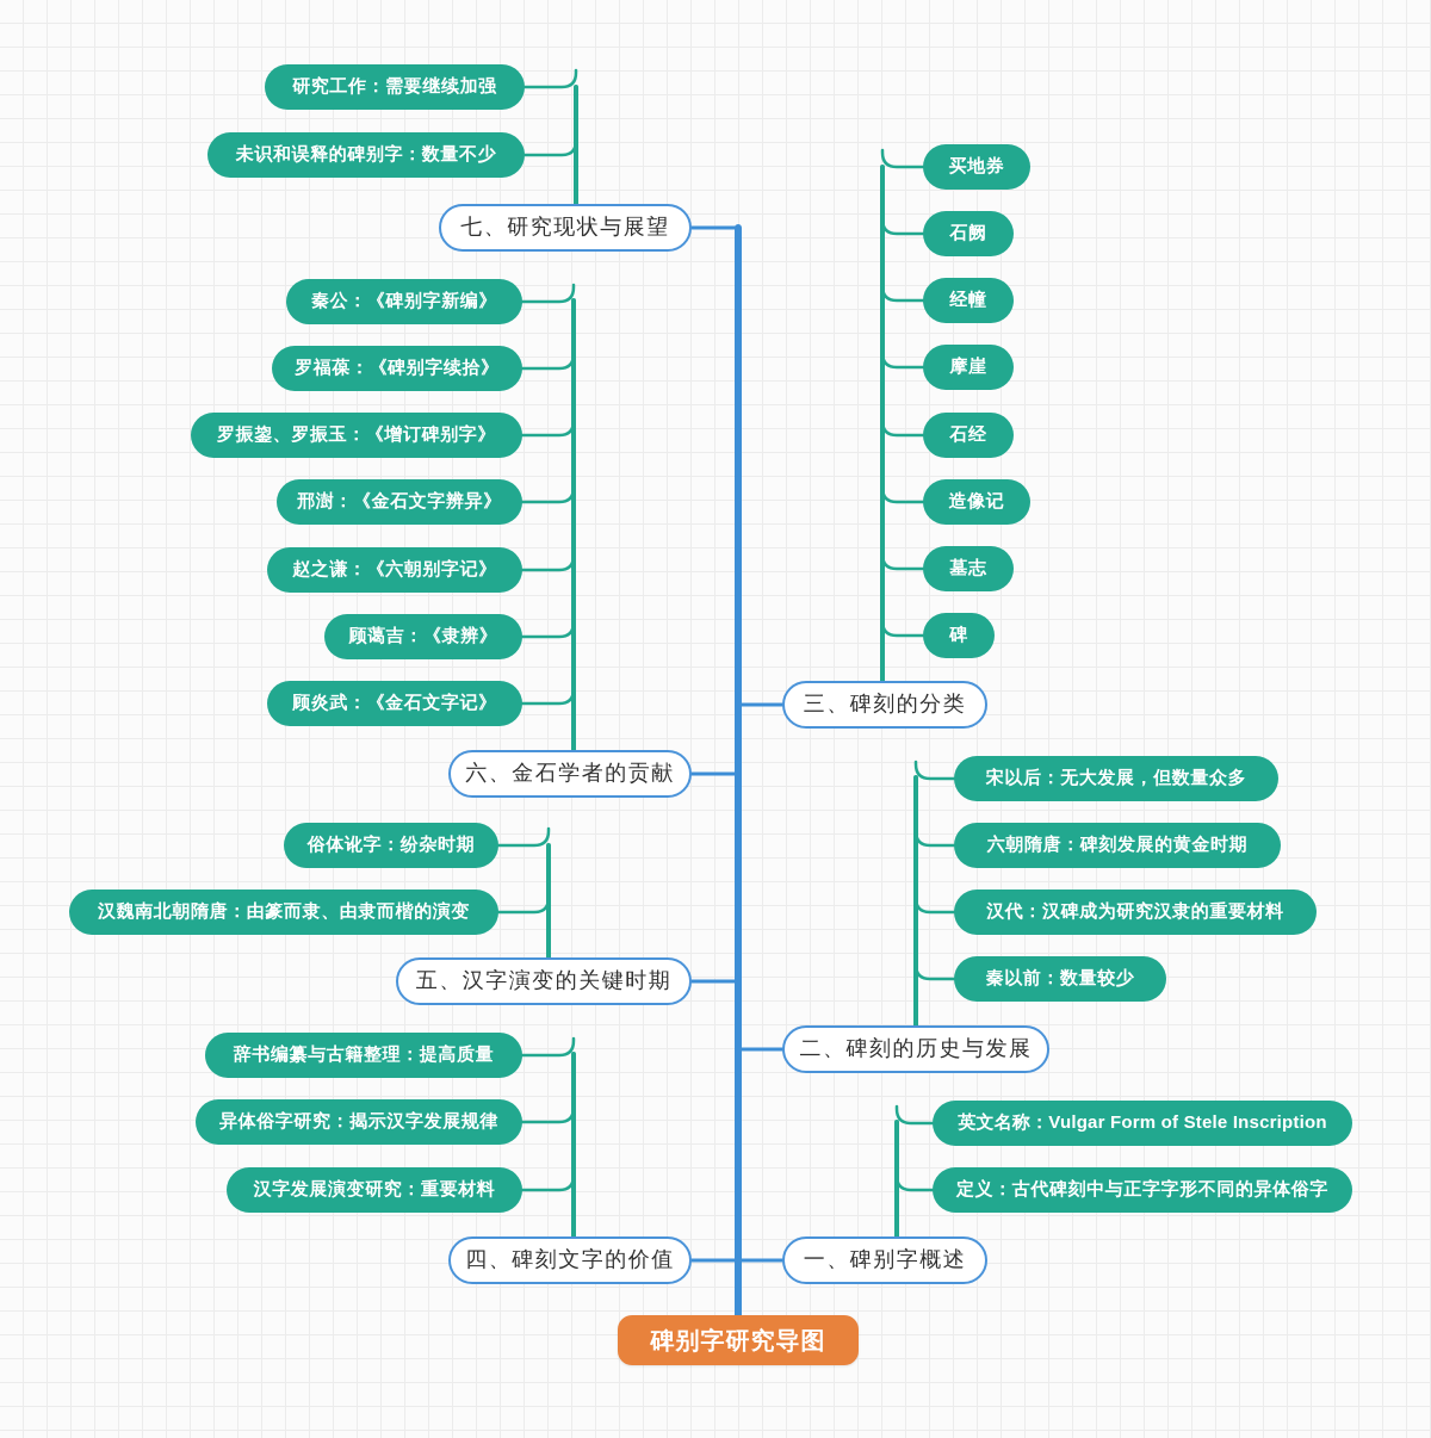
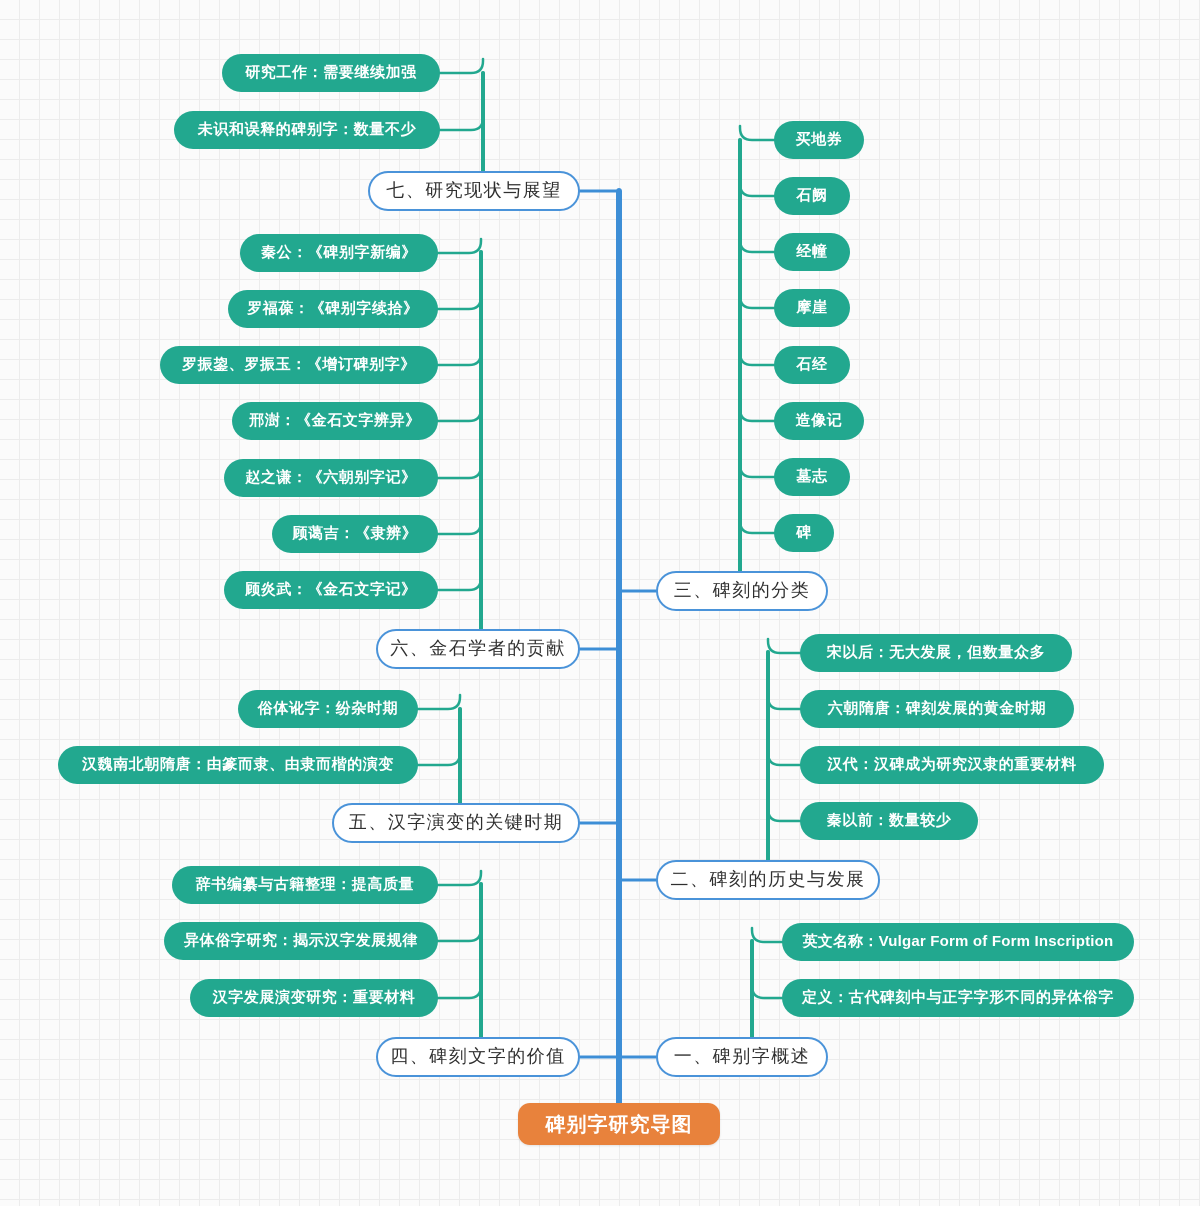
  碑别字研究导图
  七、研究现状与展望
  研究工作：需要继续加强
  未识和误释的碑别字：数量不少
  六、金石学者的贡献
  秦公：《碑别字新编》
  罗福葆：《碑别字续拾》
  罗振鋆、罗振玉：《增订碑别字》
  邢澍：《金石文字辨异》
  赵之谦：《六朝别字记》
  顾蔼吉：《隶辨》
  顾炎武：《金石文字记》
  五、汉字演变的关键时期
  俗体讹字：纷杂时期
  汉魏南北朝隋唐：由篆而隶、由隶而楷的演变
  四、碑刻文字的价值
  辞书编纂与古籍整理：提高质量
  异体俗字研究：揭示汉字发展规律
  汉字发展演变研究：重要材料
  三、碑刻的分类
  买地券
  石阙
  经幢
  摩崖
  石经
  造像记
  墓志
  碑
  二、碑刻的历史与发展
  宋以后：无大发展，但数量众多
  六朝隋唐：碑刻发展的黄金时期
  汉代：汉碑成为研究汉隶的重要材料
  秦以前：数量较少
  一、碑别字概述
- 英文名称：Vulgar Form of Stele Inscription
+ 英文名称：Vulgar Form of Form Inscription
  定义：古代碑刻中与正字字形不同的异体俗字
